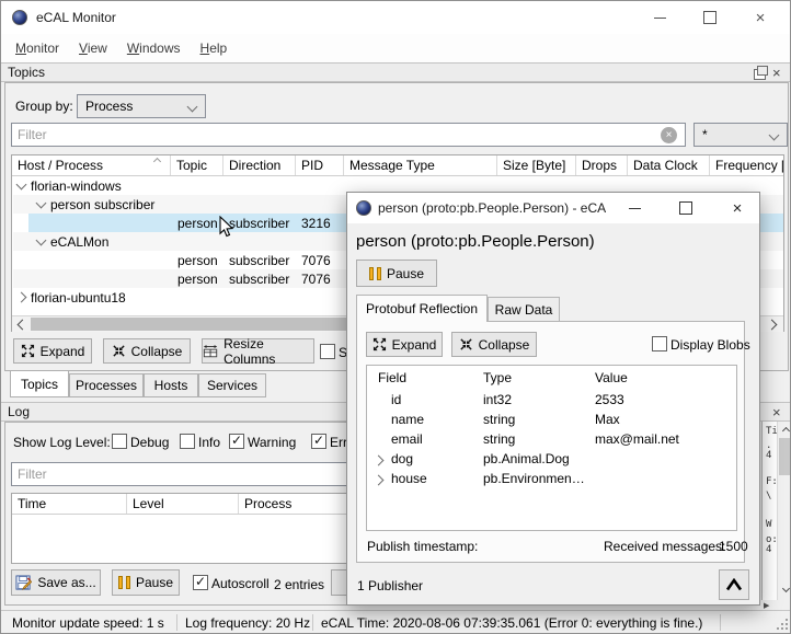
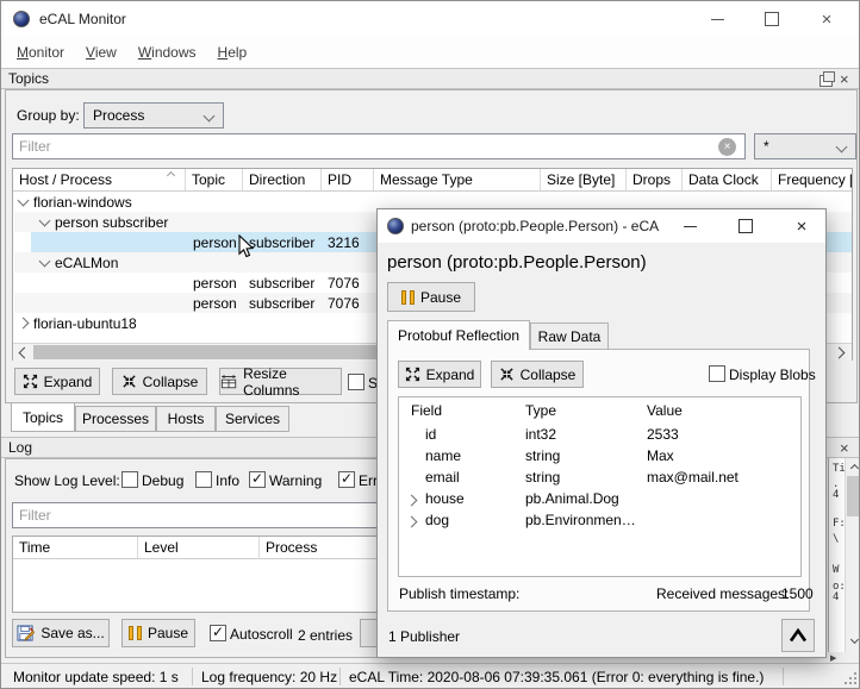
  eCAL Monitor
  ×
  Monitor
  View
  Windows
  Help
  Topics
  ×
  Group by:
  Process
  Filter
  ×
  *
  Host / Process
  Topic
  Direction
  PID
  Message Type
  Size [Byte]
  Drops
  Data Clock
  Frequency [
  florian-windows
  person subscriber
  person
  subscriber
  3216
  eCALMon
  person
  subscriber
  7076
  person
  subscriber
  7076
  florian-ubuntu18
  Expand
  Collapse
  Resize Columns
  Topics
  Processes
  Hosts
  Services
  Log
  ×
  Show Log Level:
  Debug
  Info
  ✓
  Warning
  ✓
  Filter
  Time
  Level
  Process
  Save as...
  Pause
  ✓
  Autoscroll
  2 entries
  Ti
  .
  4
  F:
  \
  W
  o:
  4
  Monitor update speed: 1 s
  Log frequency: 20 Hz
  eCAL Time: 2020-08-06 07:39:35.061 (Error 0: everything is fine.)
  person (proto:pb.People.Person) - eCA
  ×
  person (proto:pb.People.Person)
  Pause
  Protobuf Reflection
  Raw Data
  Expand
  Collapse
  Display Blobs
  Field
  Type
  Value
  id
  int32
  2533
  name
  string
  Max
  email
  string
  max@mail.net
- dog
+ house
  pb.Animal.Dog
- house
+ dog
  pb.Environmen…
  Publish timestamp:
  Received messages:
  1500
  1 Publisher
